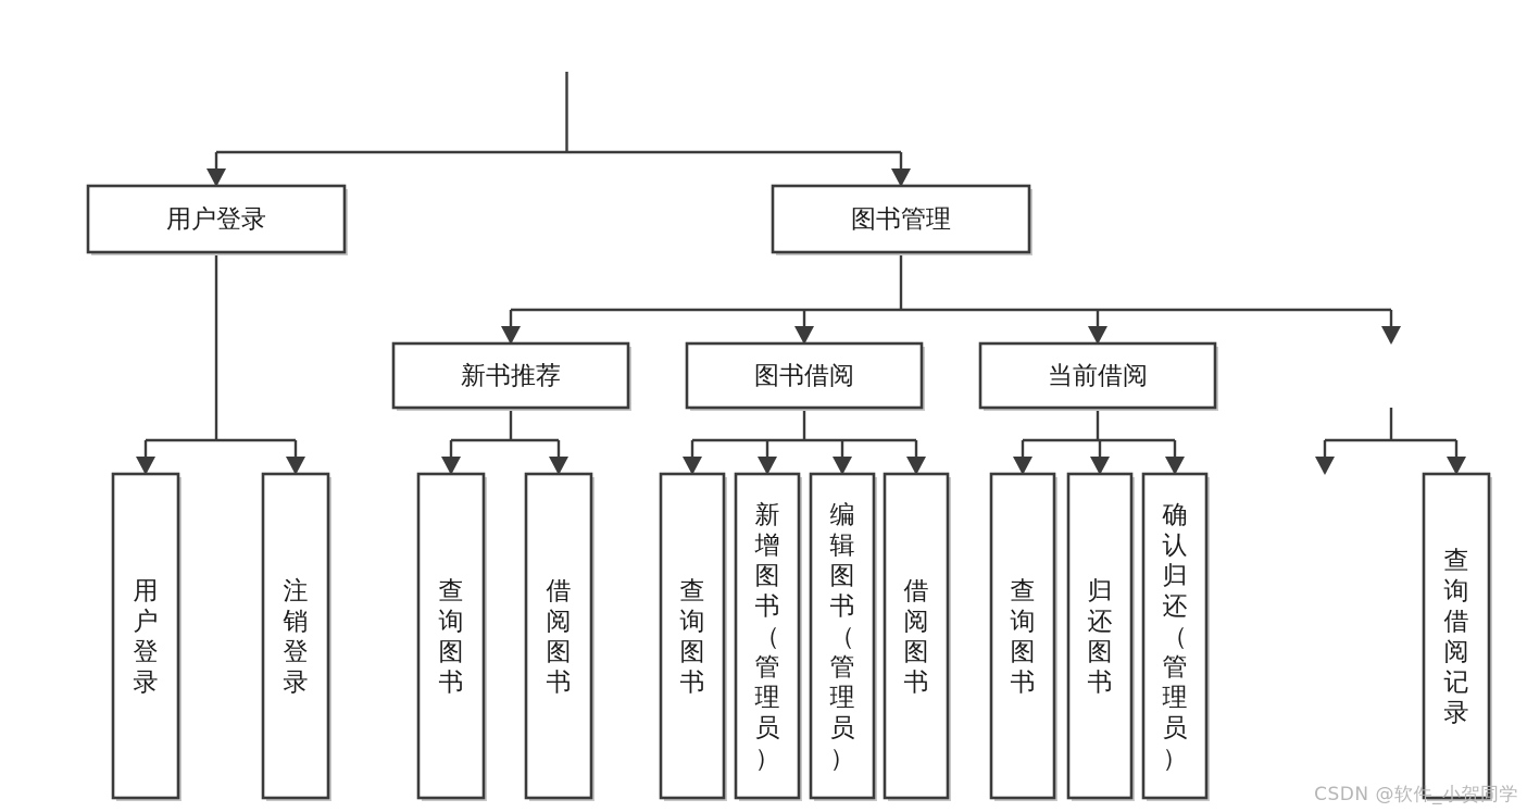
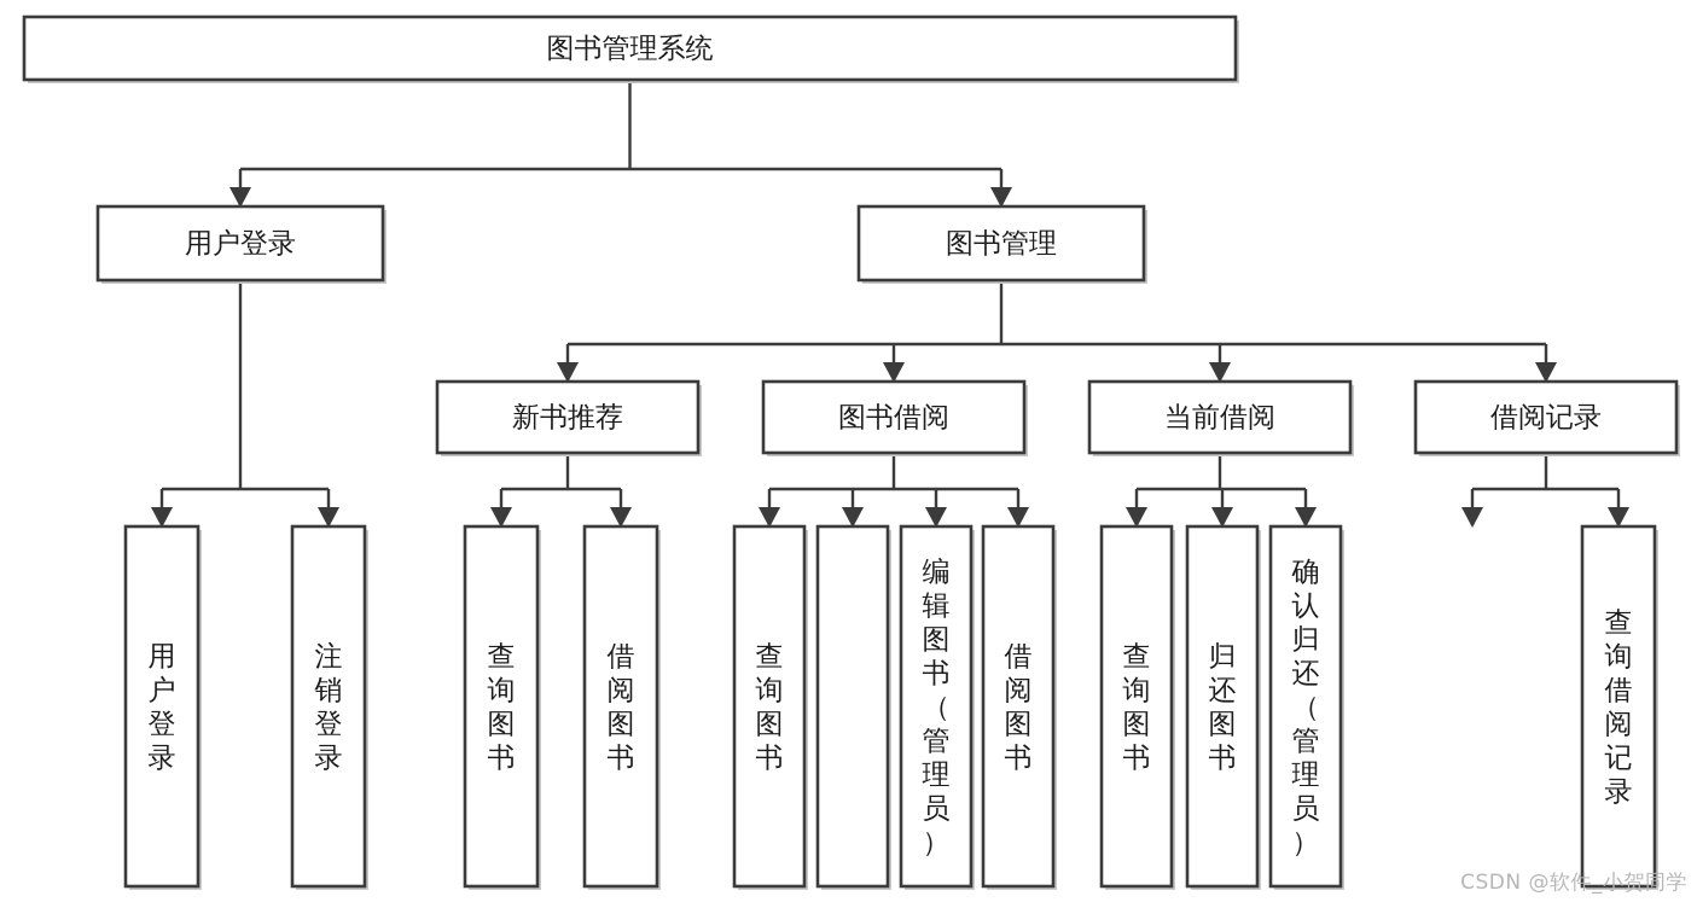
+ 图书管理系统
  用户登录
  图书管理
  新书推荐
  图书借阅
  当前借阅
+ 借阅记录
  用户登录
  注销登录
  查询图书
  借阅图书
  查询图书
- 新增图书（管理员）
  编辑图书（管理员）
  借阅图书
  查询图书
  归还图书
  确认归还（管理员）
  查询借阅记录
  CSDN @软件_小贺同学
